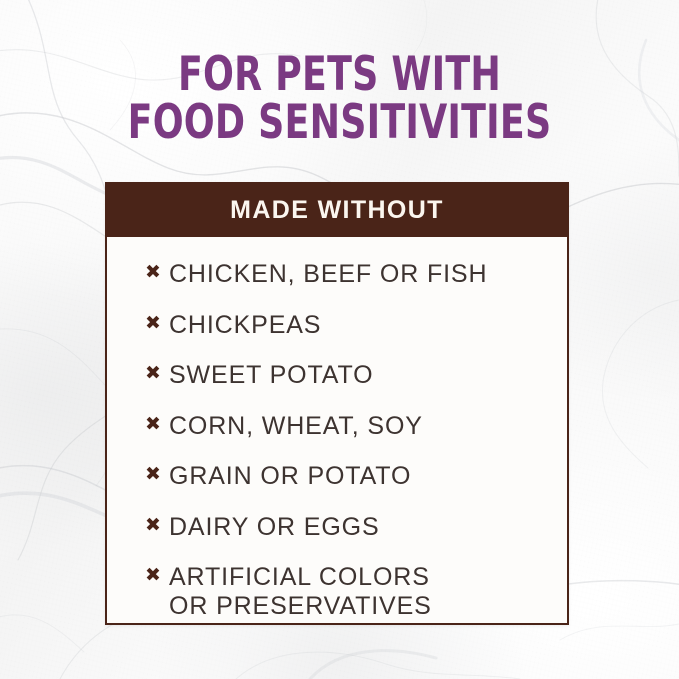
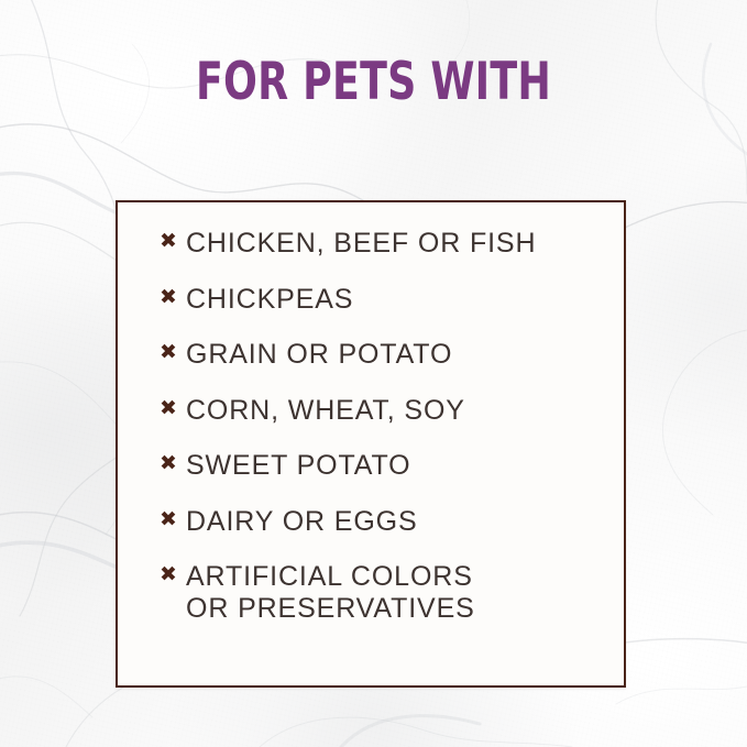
  FOR PETS WITH
- FOOD SENSITIVITIES
- MADE WITHOUT
  ✖
  CHICKEN, BEEF OR FISH
  ✖
  CHICKPEAS
  ✖
- SWEET POTATO
+ GRAIN OR POTATO
  ✖
  CORN, WHEAT, SOY
  ✖
- GRAIN OR POTATO
+ SWEET POTATO
  ✖
  DAIRY OR EGGS
  ✖
  ARTIFICIAL COLORS
  OR PRESERVATIVES
